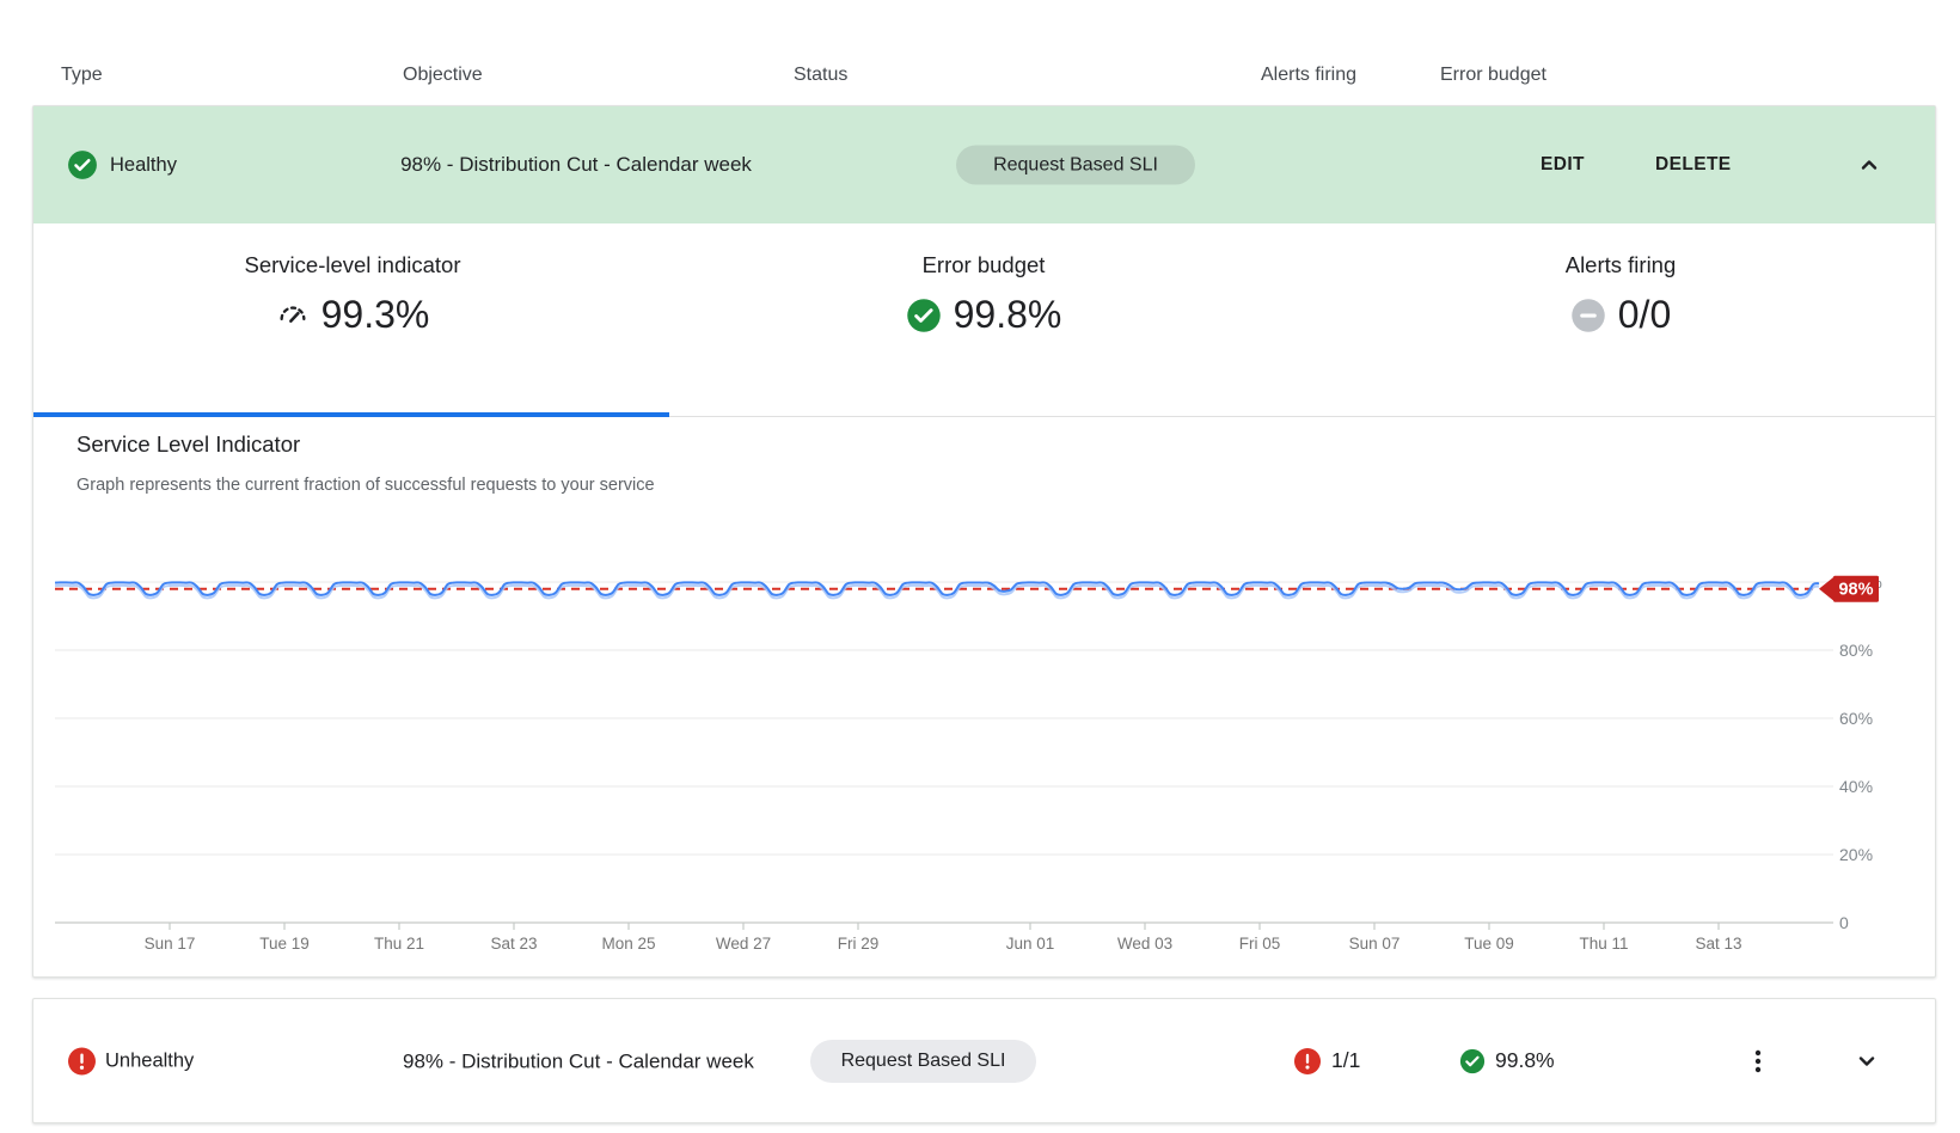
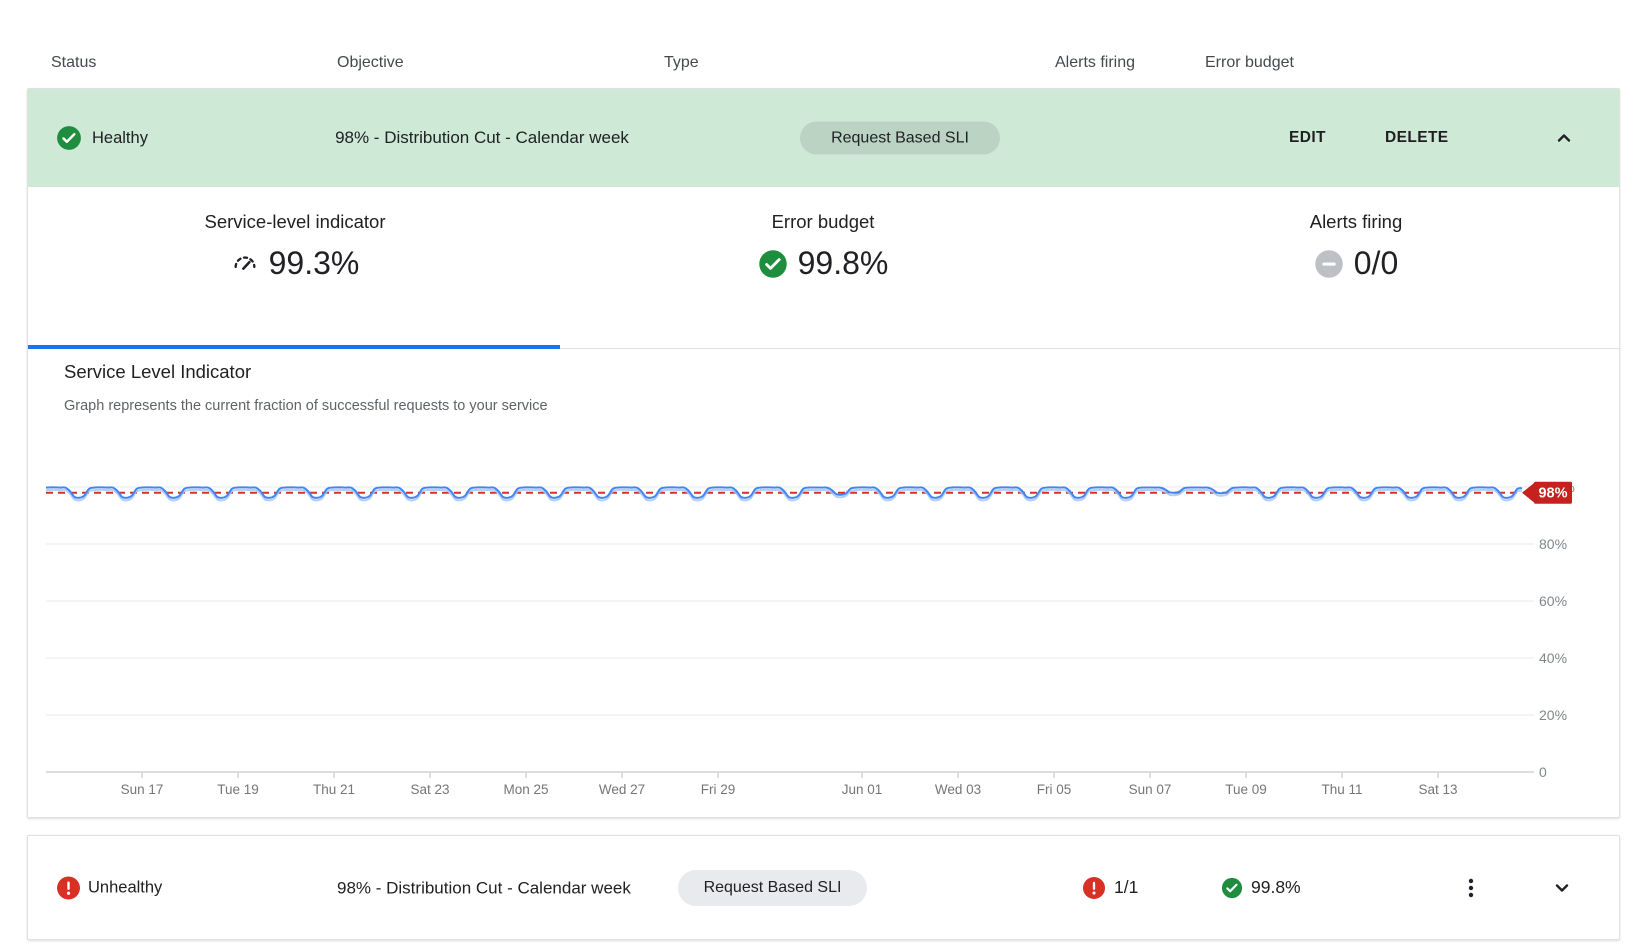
- Type
+ Status
  Objective
- Status
+ Type
  Alerts firing
  Error budget
  Healthy
  98% - Distribution Cut - Calendar week
  Request Based SLI
  EDIT
  DELETE
  Service-level indicator
  99.3%
  Error budget
  99.8%
  Alerts firing
  0/0
  Service Level Indicator
  Graph represents the current fraction of successful requests to your service
  80%
  60%
  40%
  20%
  0
  Sun 17
  Tue 19
  Thu 21
  Sat 23
  Mon 25
  Wed 27
  Fri 29
  Jun 01
  Wed 03
  Fri 05
  Sun 07
  Tue 09
  Thu 11
  Sat 13
  98%
  Unhealthy
  98% - Distribution Cut - Calendar week
  Request Based SLI
  1/1
  99.8%
